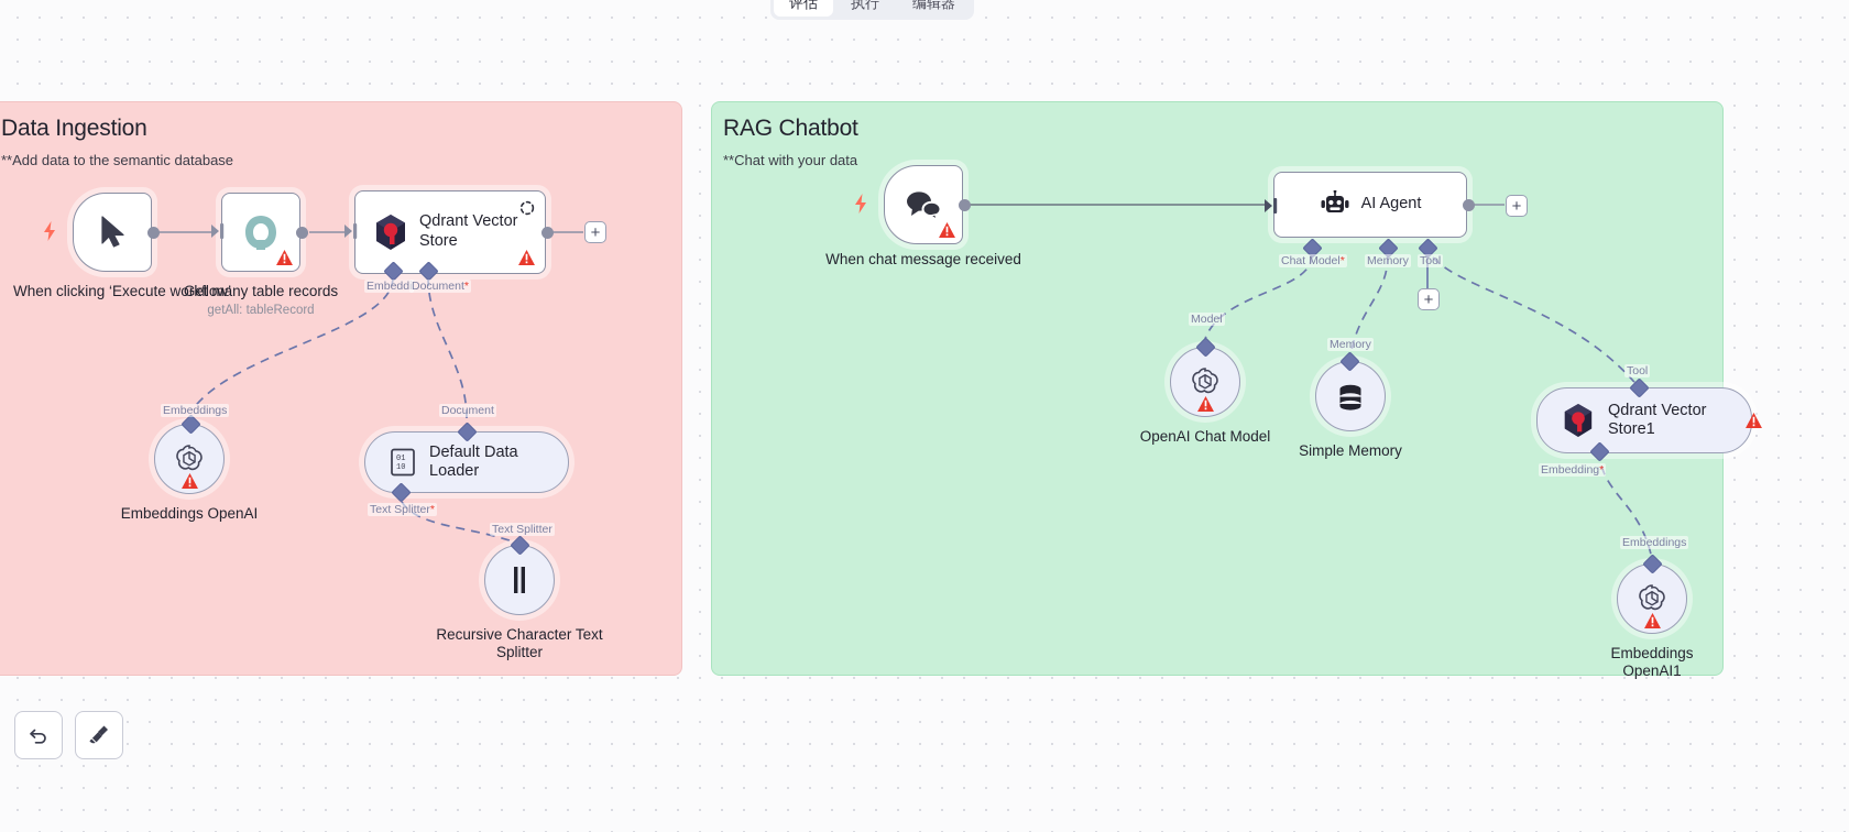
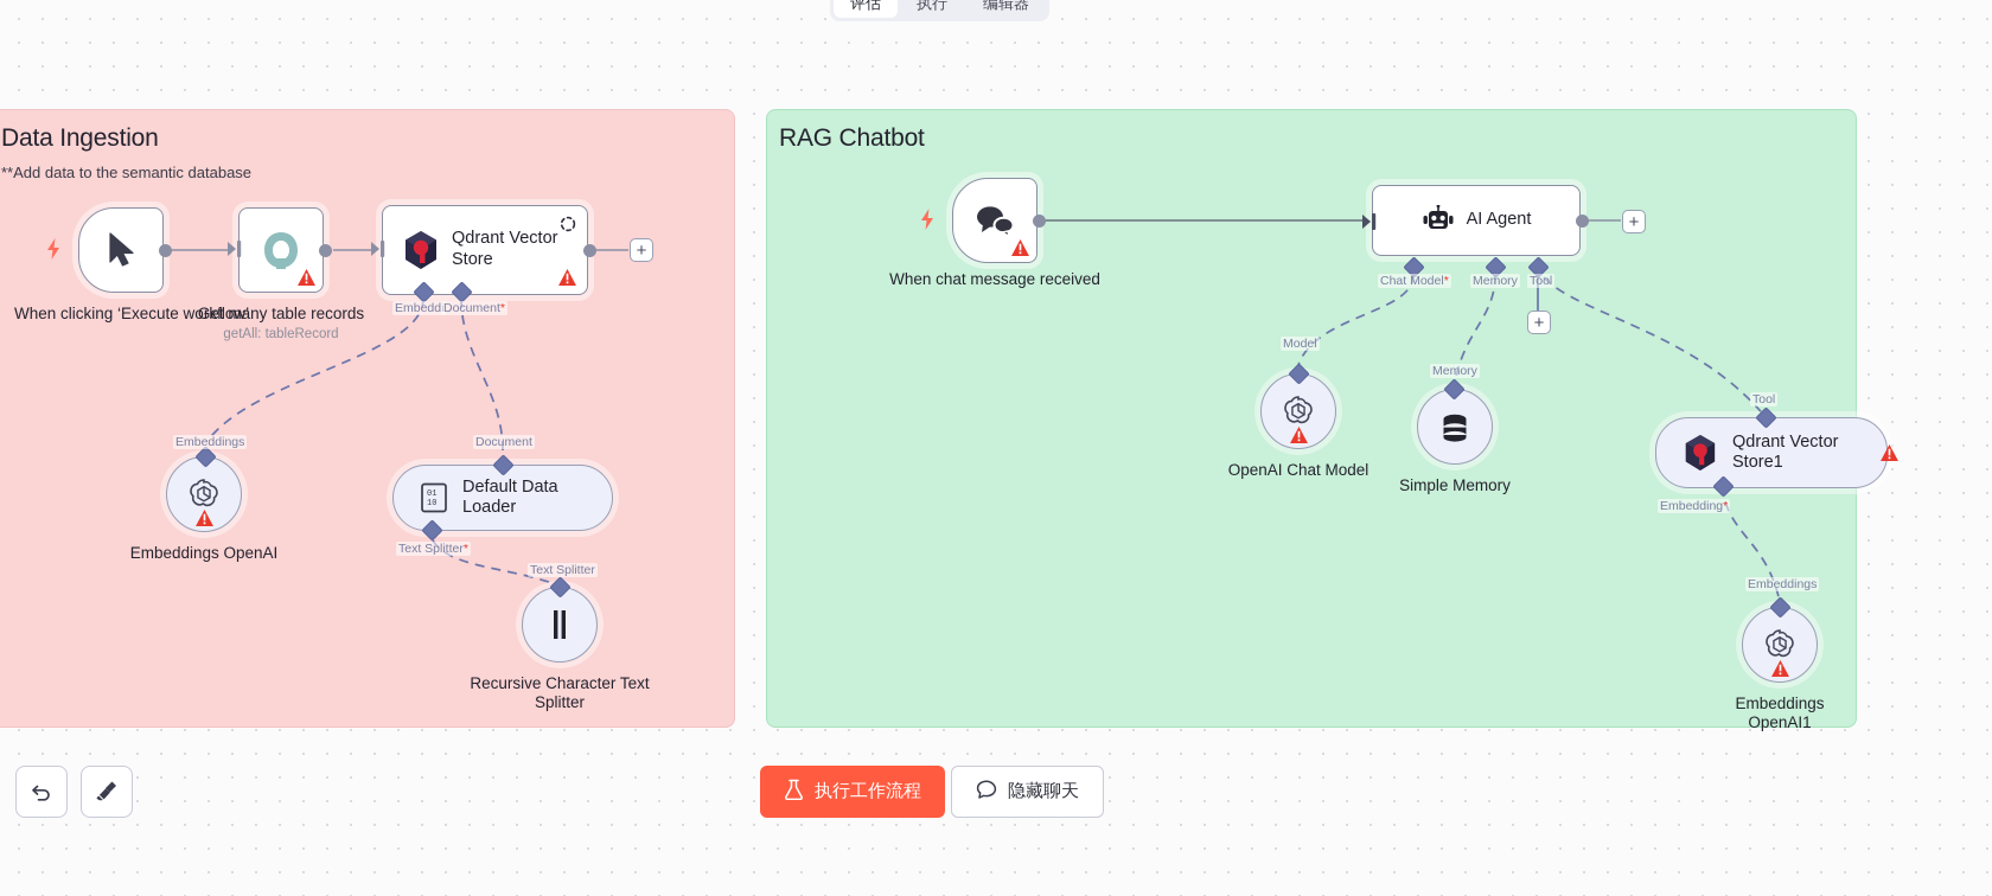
  评估
  执行
  编辑器
  Data Ingestion
  **Add data to the semantic database
  RAG Chatbot
- **Chat with your data
  When clicking ‘Execute workflow’
  Get many table records
  getAll: tableRecord
  Qdrant Vector Store
  Embeddi
  Document*
  +
  Embeddings OpenAI
  Embeddings
  01
  10
  Default Data Loader
  Document
  Text Splitter*
  Recursive Character Text Splitter
  Text Splitter
  When chat message received
  AI Agent
  Chat Model*
  Memory
  Tool
  +
  +
  OpenAI Chat Model
  Model
  Simple Memory
  Memory
  Qdrant Vector Store1
  Tool
  Embedding*
  Embeddings OpenAI1
  Embeddings
+ 执行工作流程
+ 隐藏聊天
